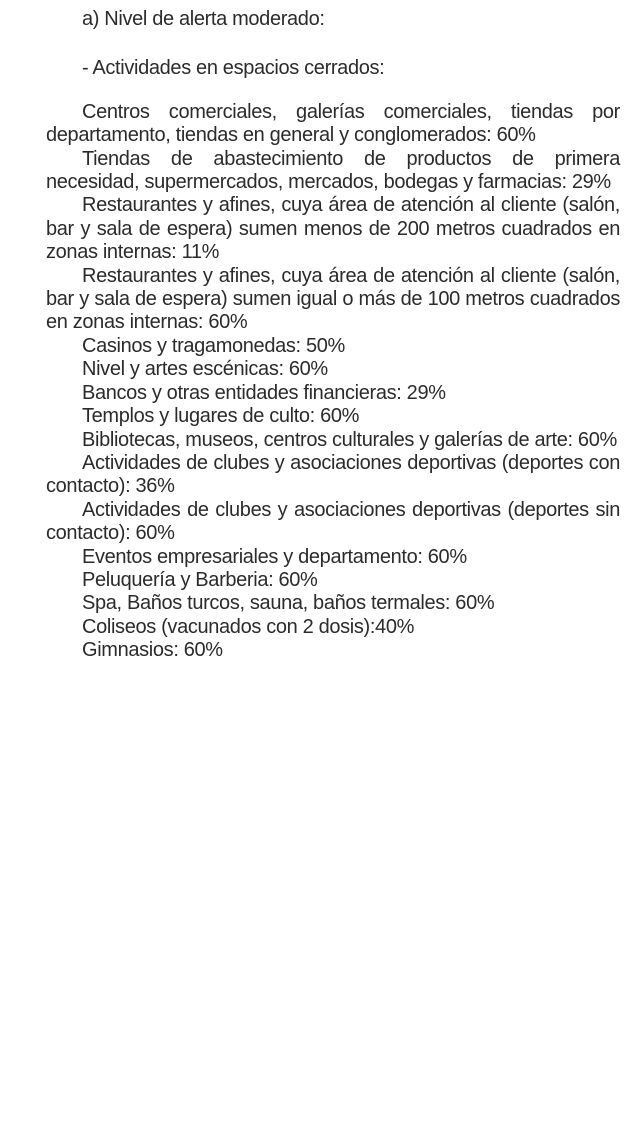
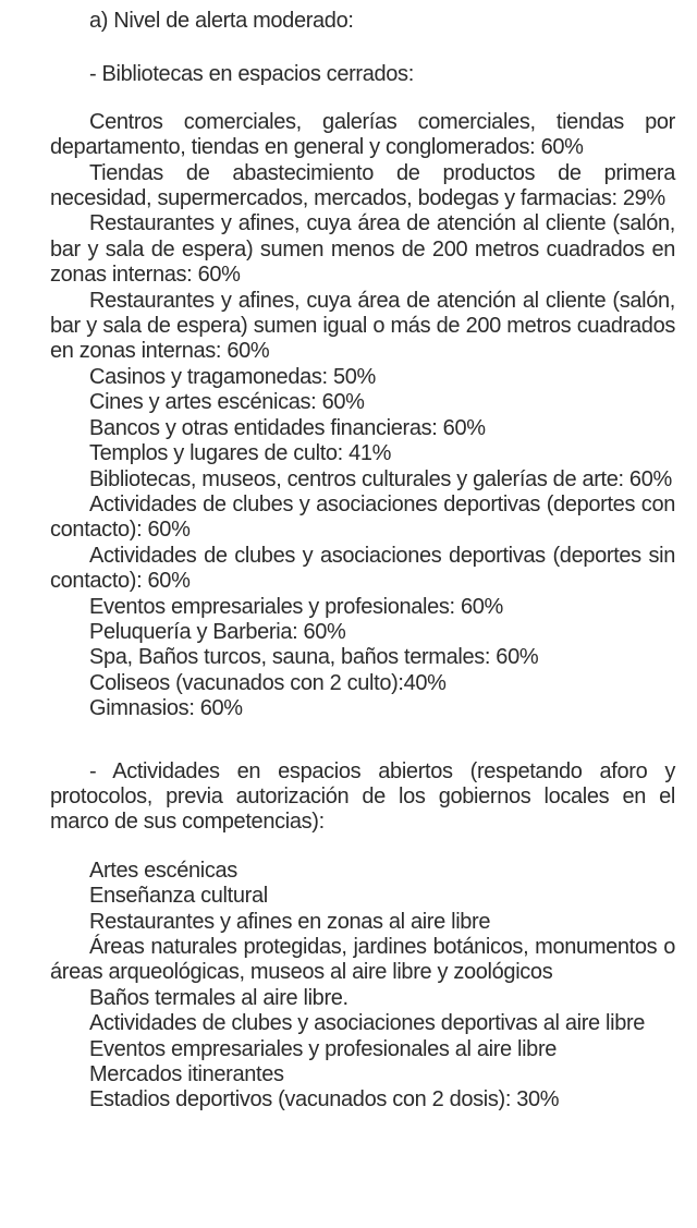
  a) Nivel de alerta moderado:
- - Actividades en espacios cerrados:
+ - Bibliotecas en espacios cerrados:
  Centros comerciales, galerías comerciales, tiendas por departamento, tiendas en general y conglomerados: 60%
  Tiendas de abastecimiento de productos de primera necesidad, supermercados, mercados, bodegas y farmacias: 29%
- Restaurantes y afines, cuya área de atención al cliente (salón, bar y sala de espera) sumen menos de 200 metros cuadrados en zonas internas: 11%
+ Restaurantes y afines, cuya área de atención al cliente (salón, bar y sala de espera) sumen menos de 200 metros cuadrados en zonas internas: 60%
- Restaurantes y afines, cuya área de atención al cliente (salón, bar y sala de espera) sumen igual o más de 100 metros cuadrados en zonas internas: 60%
+ Restaurantes y afines, cuya área de atención al cliente (salón, bar y sala de espera) sumen igual o más de 200 metros cuadrados en zonas internas: 60%
  Casinos y tragamonedas: 50%
- Nivel y artes escénicas: 60%
+ Cines y artes escénicas: 60%
- Bancos y otras entidades financieras: 29%
+ Bancos y otras entidades financieras: 60%
- Templos y lugares de culto: 60%
+ Templos y lugares de culto: 41%
  Bibliotecas, museos, centros culturales y galerías de arte: 60%
- Actividades de clubes y asociaciones deportivas (deportes con contacto): 36%
+ Actividades de clubes y asociaciones deportivas (deportes con contacto): 60%
  Actividades de clubes y asociaciones deportivas (deportes sin contacto): 60%
- Eventos empresariales y departamento: 60%
+ Eventos empresariales y profesionales: 60%
  Peluquería y Barberia: 60%
  Spa, Baños turcos, sauna, baños termales: 60%
- Coliseos (vacunados con 2 dosis):40%
+ Coliseos (vacunados con 2 culto):40%
  Gimnasios: 60%
+ - Actividades en espacios abiertos (respetando aforo y protocolos, previa autorización de los gobiernos locales en el marco de sus competencias):
+ Artes escénicas
+ Enseñanza cultural
+ Restaurantes y afines en zonas al aire libre
+ Áreas naturales protegidas, jardines botánicos, monumentos o áreas arqueológicas, museos al aire libre y zoológicos
+ Baños termales al aire libre.
+ Actividades de clubes y asociaciones deportivas al aire libre
+ Eventos empresariales y profesionales al aire libre
+ Mercados itinerantes
+ Estadios deportivos (vacunados con 2 dosis): 30%
